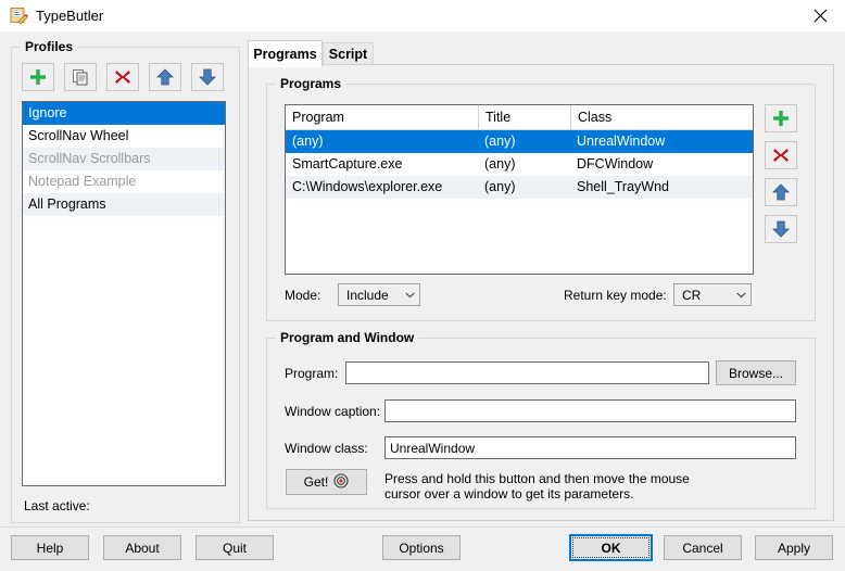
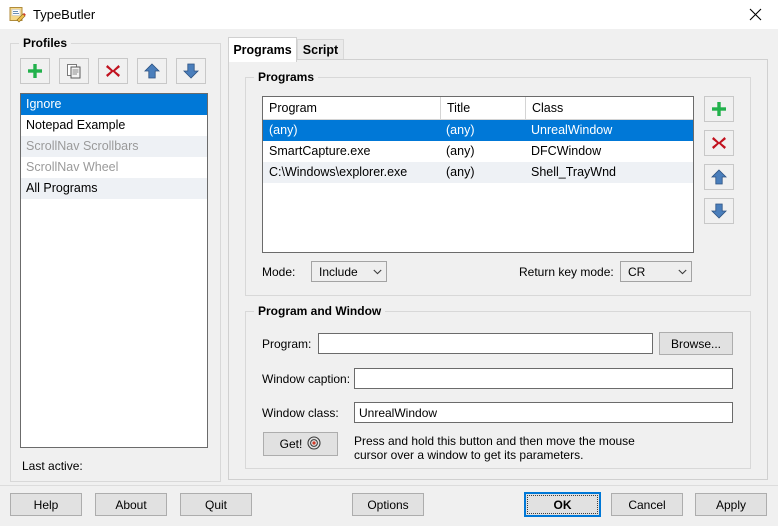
  TypeButler
  Profiles
  Ignore
- ScrollNav Wheel
+ Notepad Example
  ScrollNav Scrollbars
- Notepad Example
+ ScrollNav Wheel
  All Programs
  Last active:
  Programs
  Script
  Programs
  Program
  Title
  Class
  (any)
  (any)
  UnrealWindow
  SmartCapture.exe
  (any)
  DFCWindow
  C:\Windows\explorer.exe
  (any)
  Shell_TrayWnd
  Mode:
  Include
  Return key mode:
  CR
  Program and Window
  Program:
  Browse...
  Window caption:
  Window class:
  UnrealWindow
  Get!
  Press and hold this button and then move the mouse
  cursor over a window to get its parameters.
  Help
  About
  Quit
  Options
  OK
  Cancel
  Apply
